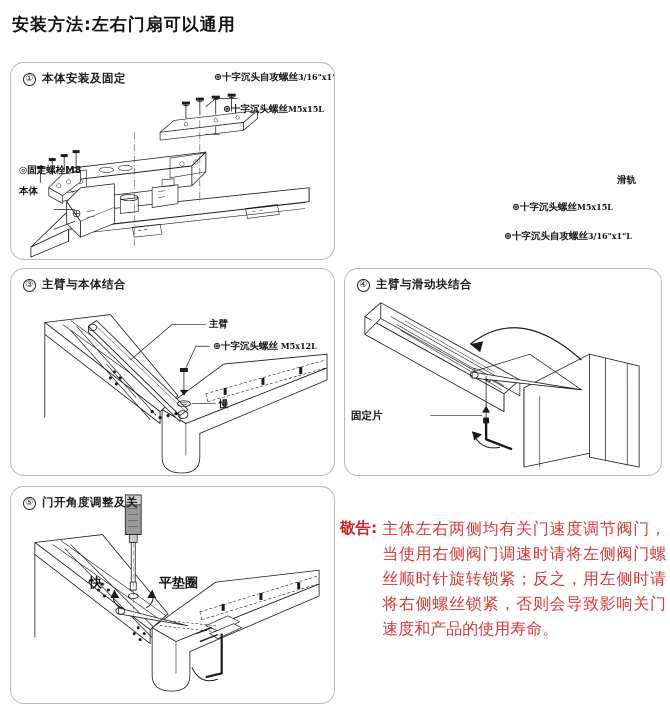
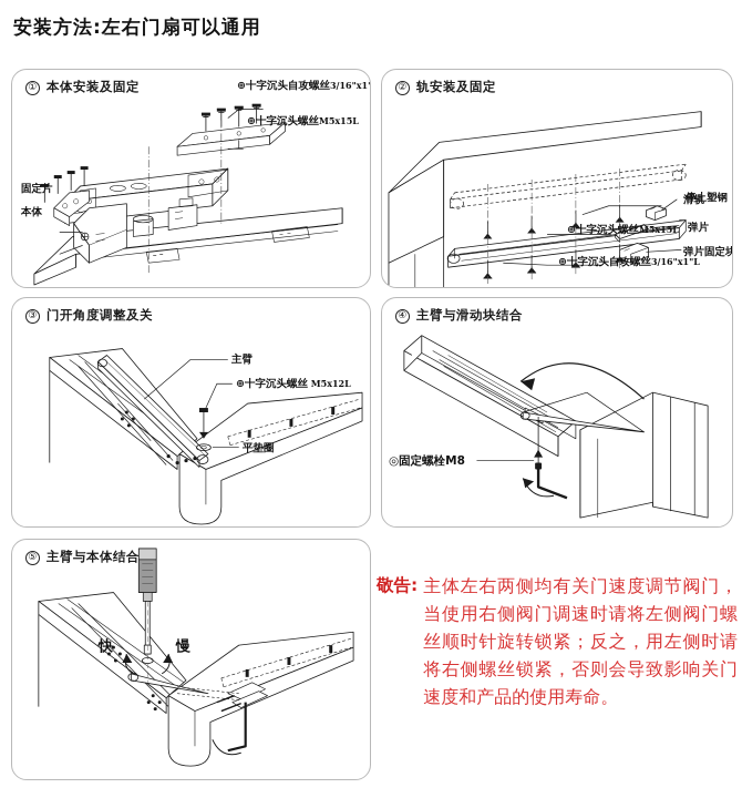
  安装方法:左右门扇可以通用
  ①
  本体安装及固定
  ⊕十字沉头自攻螺丝3/16"x1
  ⊕十字沉头螺丝M5x15L
- ◎固定螺栓M8
+ 固定片
  本体
+ ②
+ 轨安装及固定
+ 停止塑钢
+ 弹片
+ 弹片固定块
  滑轨
  ⊕十字沉头螺丝M5x15L
  ⊕十字沉头自攻螺丝3/16"x1"L
  ③
- 主臂与本体结合
+ 门开角度调整及关
  主臂
  ⊕十字沉头螺丝 M5x12L
- 慢
+ 平垫圈
  ④
  主臂与滑动块结合
- 固定片
+ ◎固定螺栓M8
  ⑤
- 门开角度调整及关
+ 主臂与本体结合
  快
- 平垫圈
+ 慢
  敬告:
  主体左右两侧均有关门速度调节阀门，当使用右侧阀门调速时请将左侧阀门螺丝顺时针旋转锁紧；反之，用左侧时请将右侧螺丝锁紧，否则会导致影响关门速度和产品的使用寿命。
